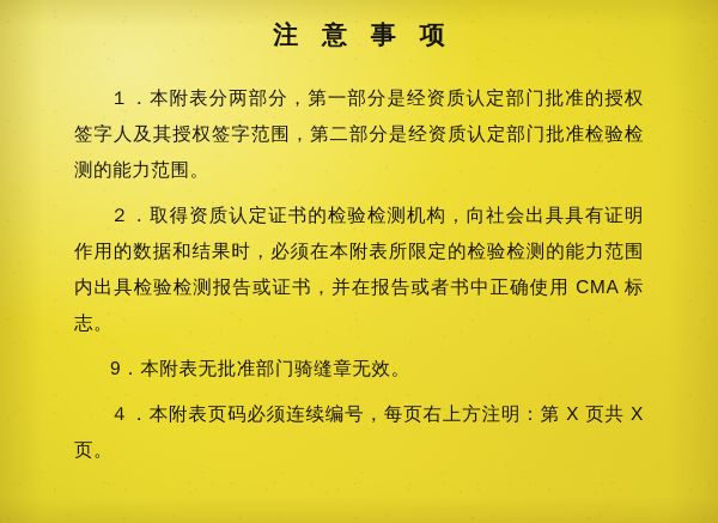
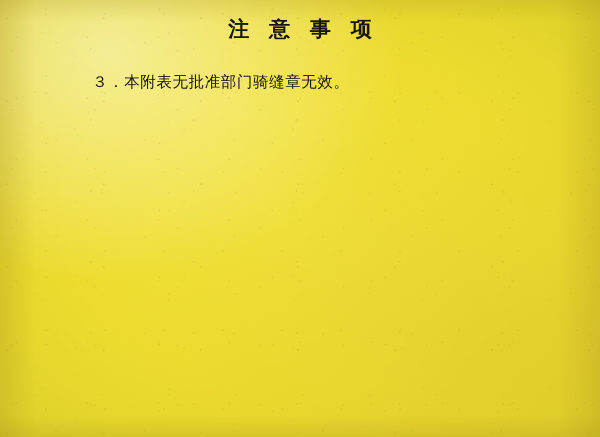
  注 意 事 项
- １．本附表分两部分，第一部分是经资质认定部门批准的授权签字人及其授权签字范围，第二部分是经资质认定部门批准检验检测的能力范围。
- ２．取得资质认定证书的检验检测机构，向社会出具具有证明作用的数据和结果时，必须在本附表所限定的检验检测的能力范围内出具检验检测报告或证书，并在报告或者书中正确使用 CMA 标志。
- 9．本附表无批准部门骑缝章无效。
+ ３．本附表无批准部门骑缝章无效。
- ４．本附表页码必须连续编号，每页右上方注明：第 X 页共 X 页。
